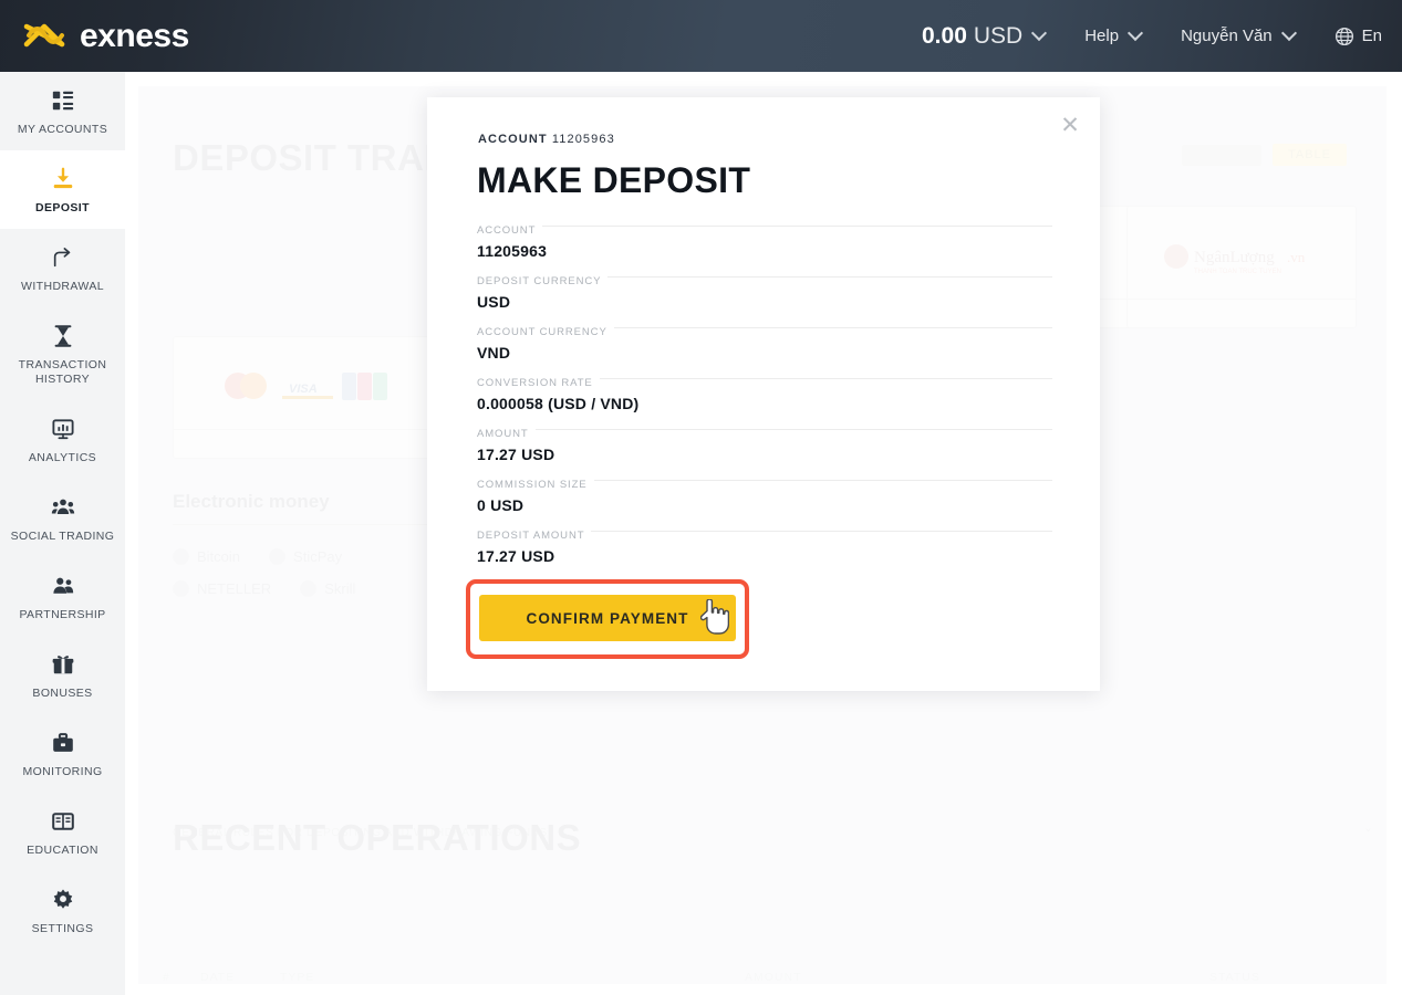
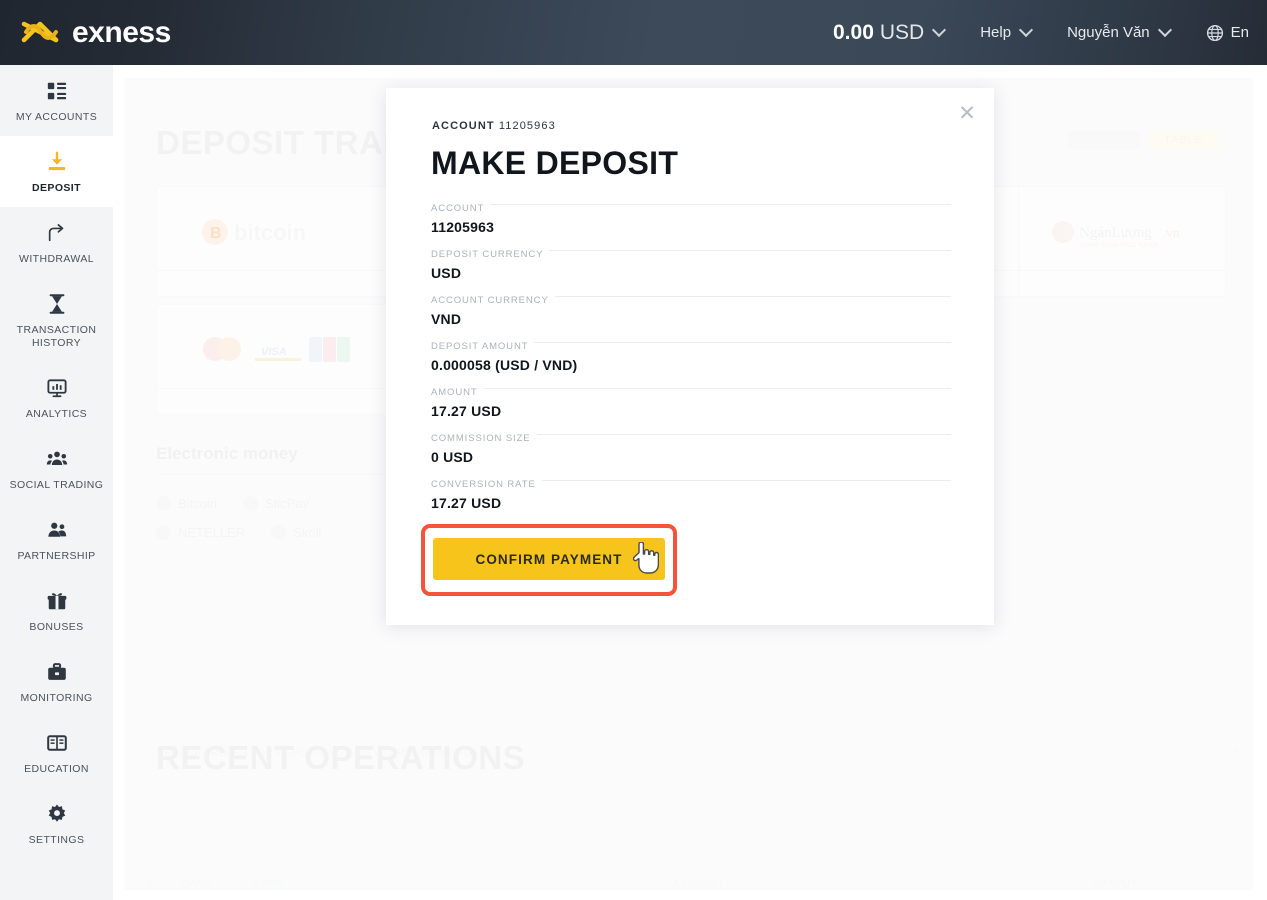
  exness
  0.00
  USD
  Help
  Nguyễn Văn
  En
  MY ACCOUNTS
  DEPOSIT
  WITHDRAWAL
  TRANSACTION HISTORY
  ANALYTICS
  SOCIAL TRADING
  PARTNERSHIP
  BONUSES
  MONITORING
  EDUCATION
  SETTINGS
+ B
  VISA
  ✕
  ACCOUNT 11205963
  MAKE DEPOSIT
  ACCOUNT
  11205963
  DEPOSIT CURRENCY
  USD
  ACCOUNT CURRENCY
  VND
- CONVERSION RATE
+ DEPOSIT AMOUNT
  0.000058 (USD / VND)
  AMOUNT
  17.27 USD
  COMMISSION SIZE
  0 USD
- DEPOSIT AMOUNT
+ CONVERSION RATE
  17.27 USD
  CONFIRM PAYMENT
